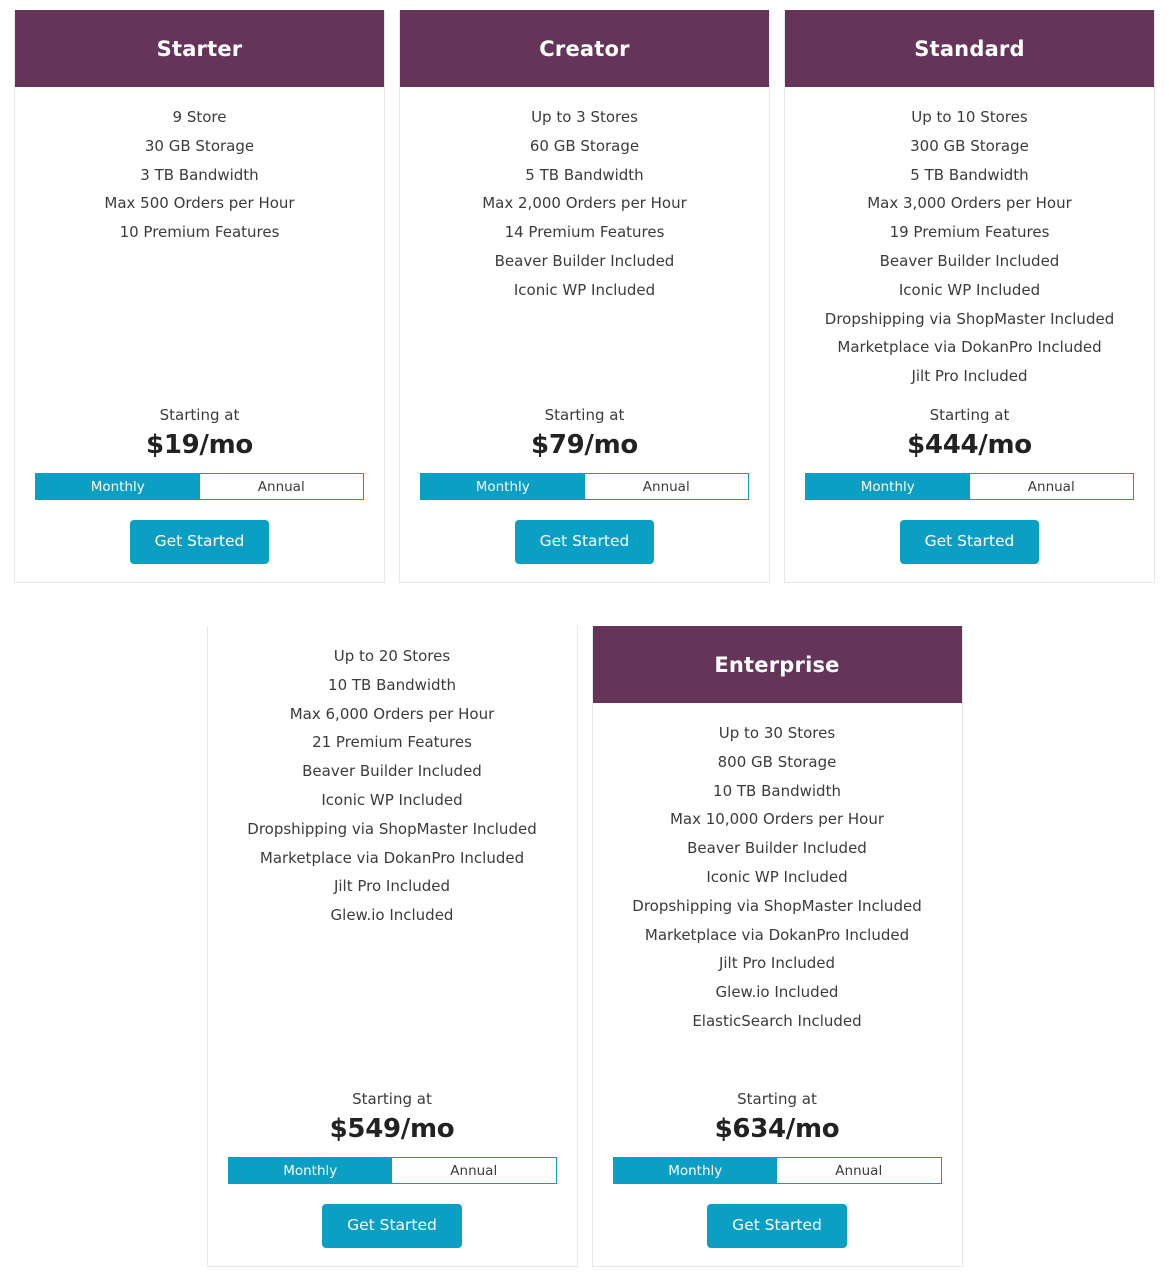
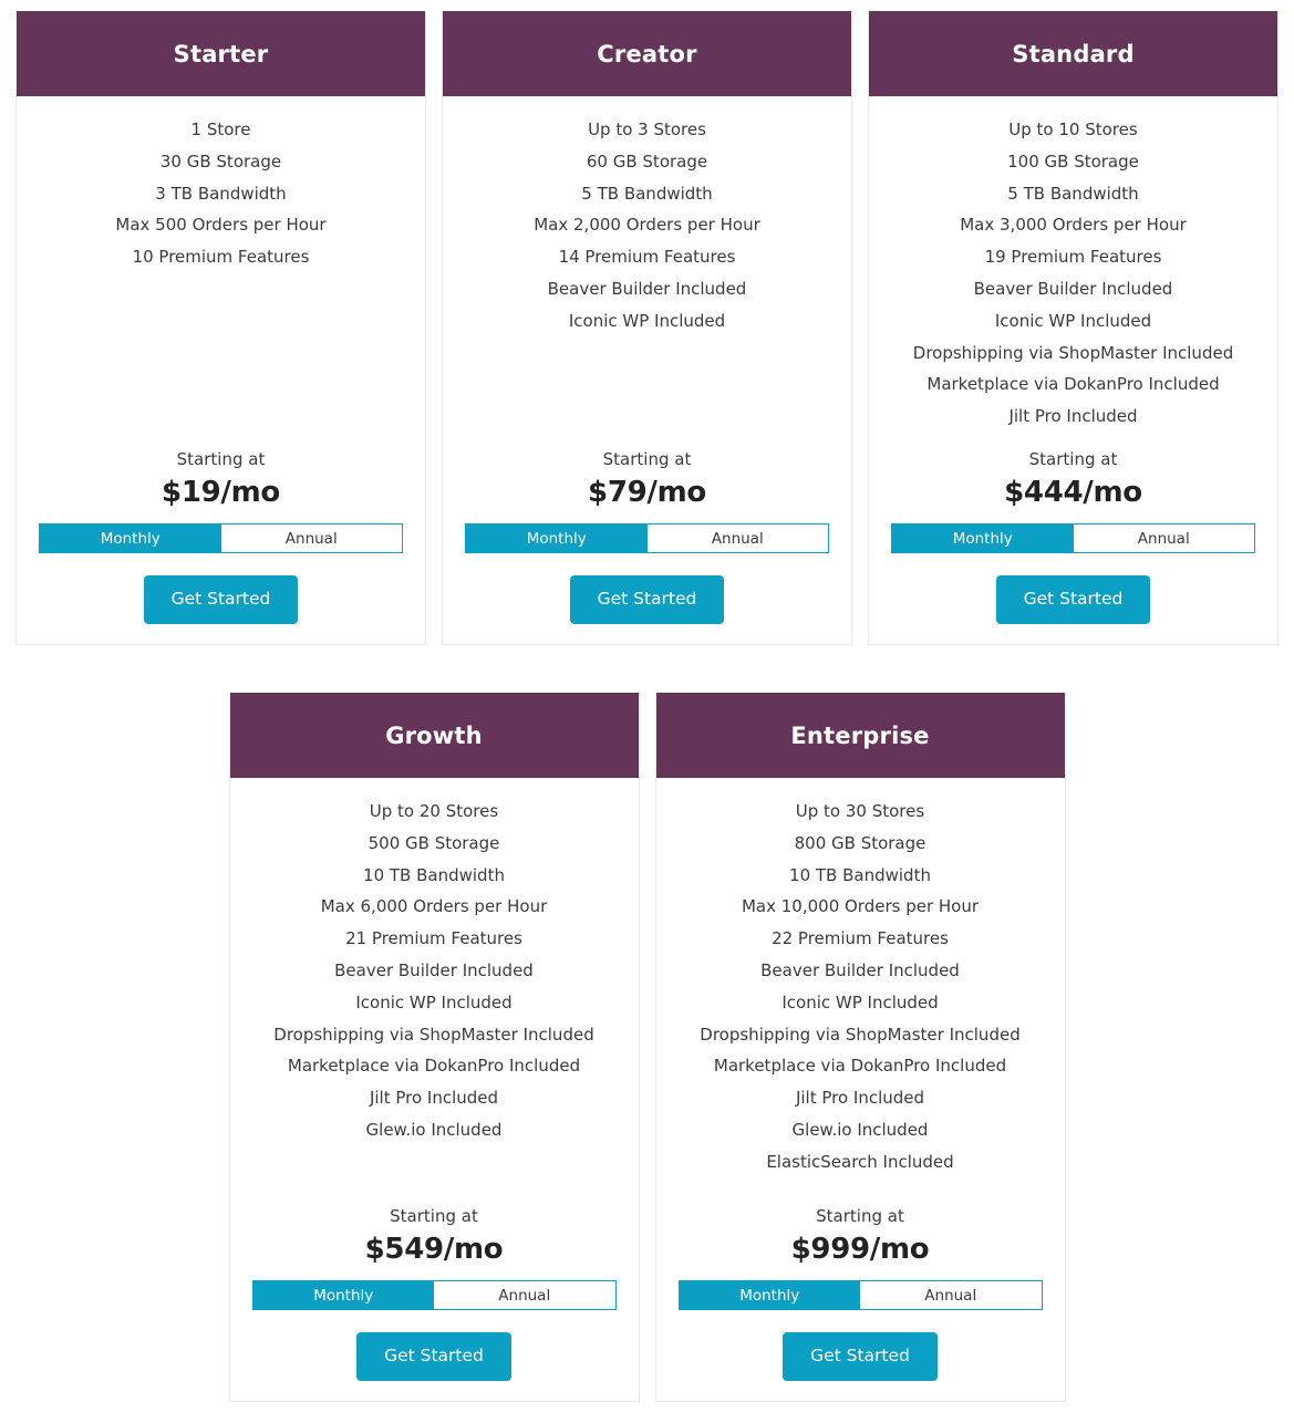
  Starter
- 9 Store
+ 1 Store
  30 GB Storage
  3 TB Bandwidth
  Max 500 Orders per Hour
  10 Premium Features
  Starting at
  $19/mo
  Monthly
  Annual
  Get Started
  Creator
  Up to 3 Stores
  60 GB Storage
  5 TB Bandwidth
  Max 2,000 Orders per Hour
  14 Premium Features
  Beaver Builder Included
  Iconic WP Included
  Starting at
  $79/mo
  Monthly
  Annual
  Get Started
  Standard
  Up to 10 Stores
- 300 GB Storage
+ 100 GB Storage
  5 TB Bandwidth
  Max 3,000 Orders per Hour
  19 Premium Features
  Beaver Builder Included
  Iconic WP Included
  Dropshipping via ShopMaster Included
  Marketplace via DokanPro Included
  Jilt Pro Included
  Starting at
  $444/mo
  Monthly
  Annual
  Get Started
+ Growth
  Up to 20 Stores
+ 500 GB Storage
  10 TB Bandwidth
  Max 6,000 Orders per Hour
  21 Premium Features
  Beaver Builder Included
  Iconic WP Included
  Dropshipping via ShopMaster Included
  Marketplace via DokanPro Included
  Jilt Pro Included
  Glew.io Included
  Starting at
  $549/mo
  Monthly
  Annual
  Get Started
  Enterprise
  Up to 30 Stores
  800 GB Storage
  10 TB Bandwidth
  Max 10,000 Orders per Hour
+ 22 Premium Features
  Beaver Builder Included
  Iconic WP Included
  Dropshipping via ShopMaster Included
  Marketplace via DokanPro Included
  Jilt Pro Included
  Glew.io Included
  ElasticSearch Included
  Starting at
- $634/mo
+ $999/mo
  Monthly
  Annual
  Get Started
